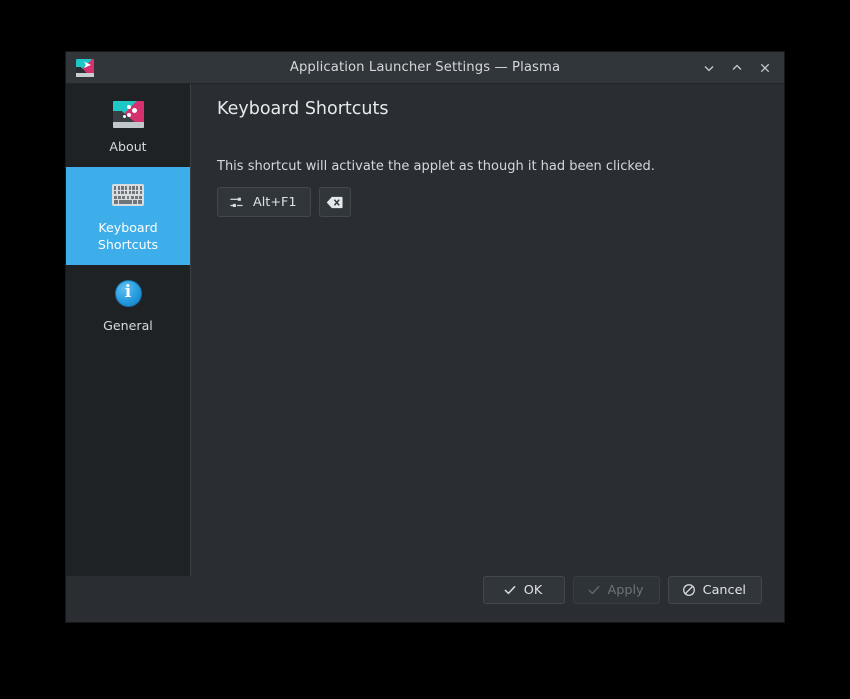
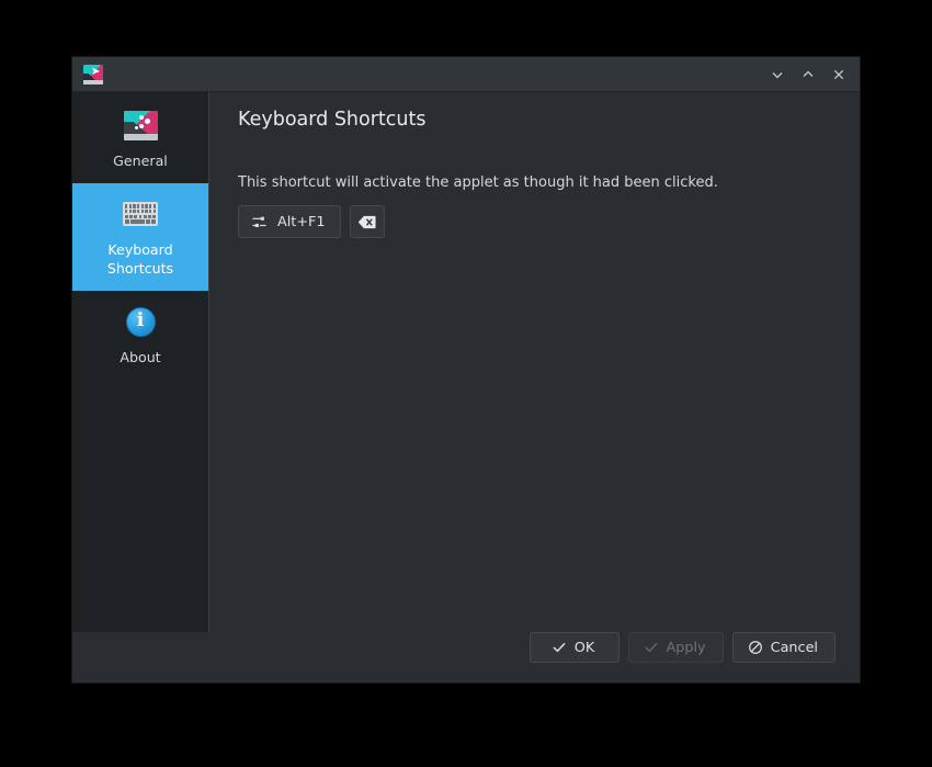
  ➤
- Application Launcher Settings — Plasma
- About
+ General
  Keyboard
  Shortcuts
  i
- General
+ About
  Keyboard Shortcuts
  This shortcut will activate the applet as though it had been clicked.
  Alt+F1
  OK
  Apply
  Cancel
